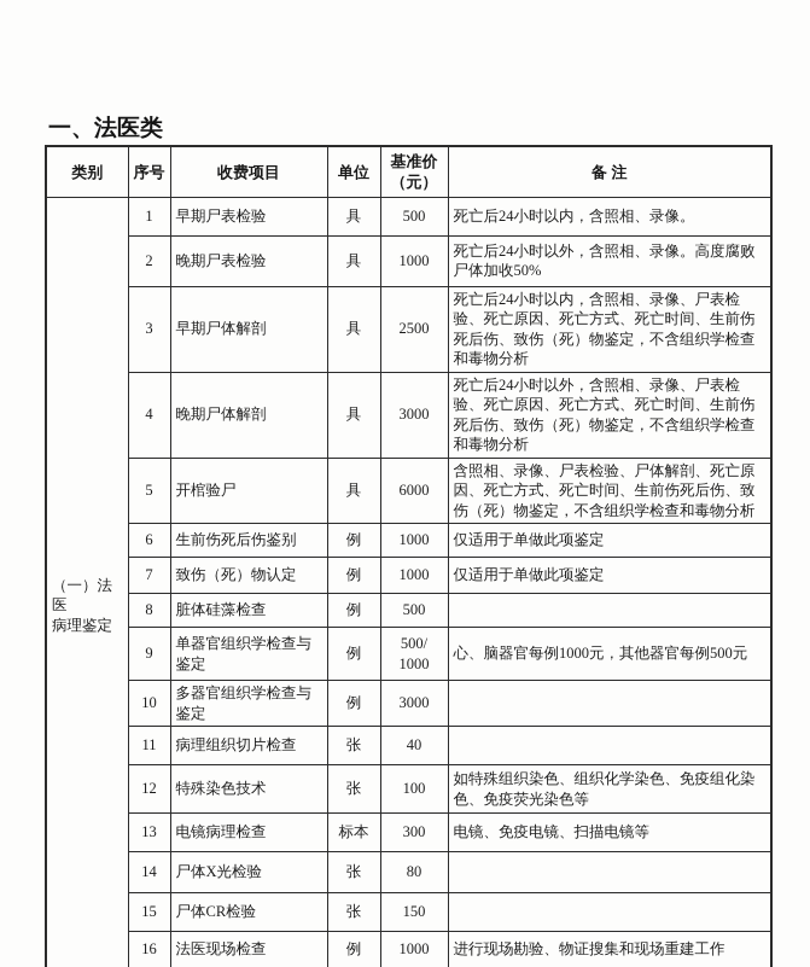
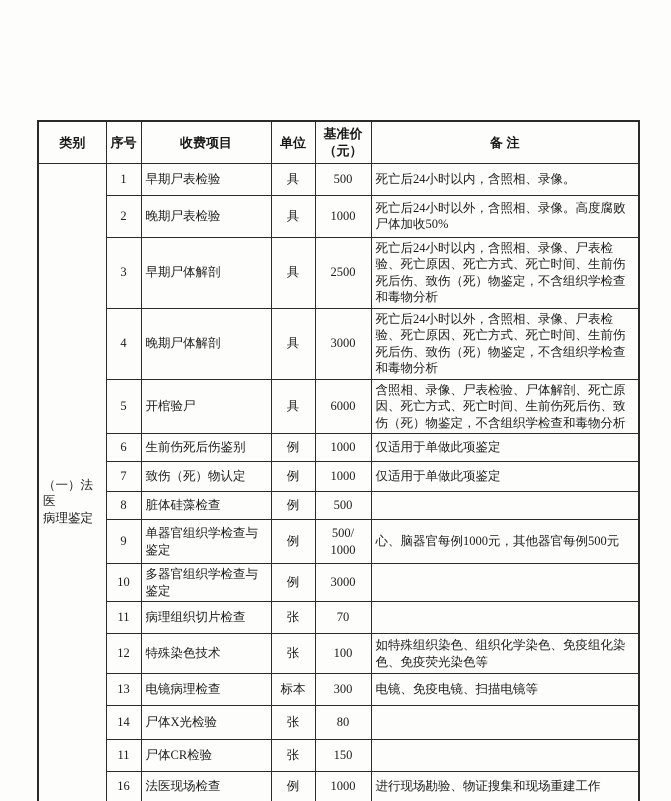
- 一、法医类
  类别	序号	收费项目	单位	基准价 （元）	备 注
  （一）法医 病理鉴定	1	早期尸表检验	具	500	死亡后24小时以内，含照相、录像。
  2	晚期尸表检验	具	1000	死亡后24小时以外，含照相、录像。高度腐败尸体加收50%
  3	早期尸体解剖	具	2500	死亡后24小时以内，含照相、录像、尸表检验、死亡原因、死亡方式、死亡时间、生前伤死后伤、致伤（死）物鉴定，不含组织学检查和毒物分析
  4	晚期尸体解剖	具	3000	死亡后24小时以外，含照相、录像、尸表检验、死亡原因、死亡方式、死亡时间、生前伤死后伤、致伤（死）物鉴定，不含组织学检查和毒物分析
  5	开棺验尸	具	6000	含照相、录像、尸表检验、尸体解剖、死亡原因、死亡方式、死亡时间、生前伤死后伤、致伤（死）物鉴定，不含组织学检查和毒物分析
  6	生前伤死后伤鉴别	例	1000	仅适用于单做此项鉴定
  7	致伤（死）物认定	例	1000	仅适用于单做此项鉴定
  8	脏体硅藻检查	例	500
  9	单器官组织学检查与鉴定	例	500/ 1000	心、脑器官每例1000元，其他器官每例500元
  10	多器官组织学检查与鉴定	例	3000
- 11	病理组织切片检查	张	40
+ 11	病理组织切片检查	张	70
  12	特殊染色技术	张	100	如特殊组织染色、组织化学染色、免疫组化染色、免疫荧光染色等
  13	电镜病理检查	标本	300	电镜、免疫电镜、扫描电镜等
  14	尸体X光检验	张	80
- 15	尸体CR检验	张	150
+ 11	尸体CR检验	张	150
  16	法医现场检查	例	1000	进行现场勘验、物证搜集和现场重建工作
